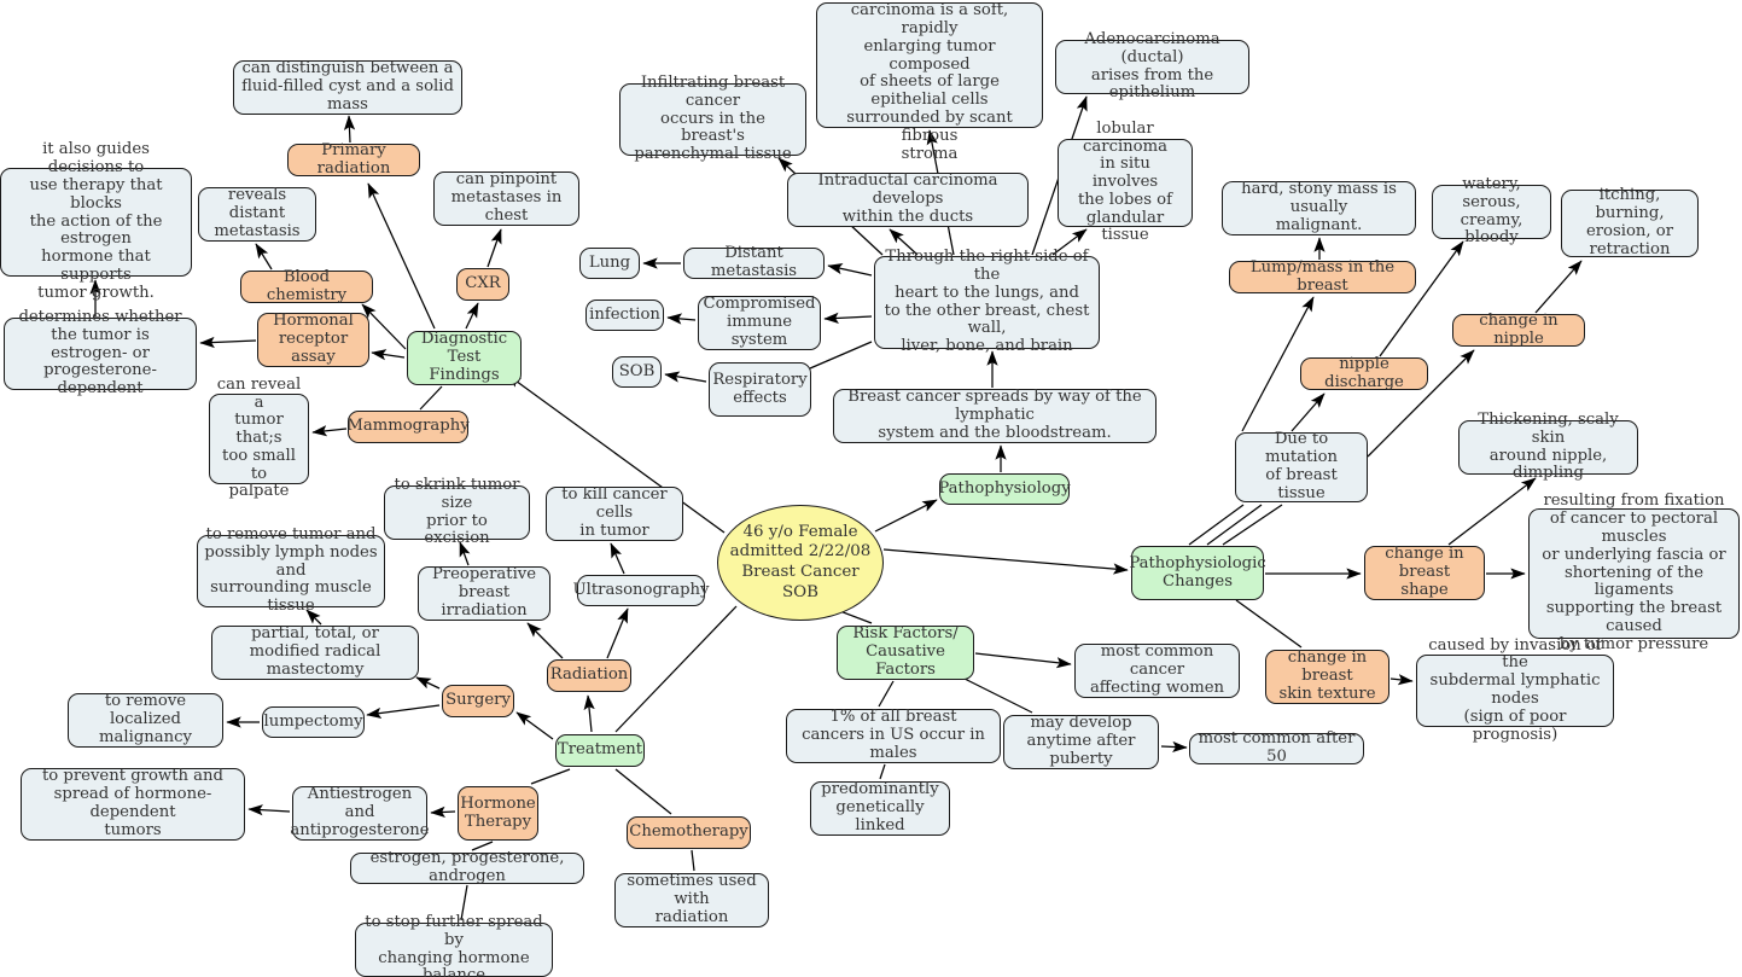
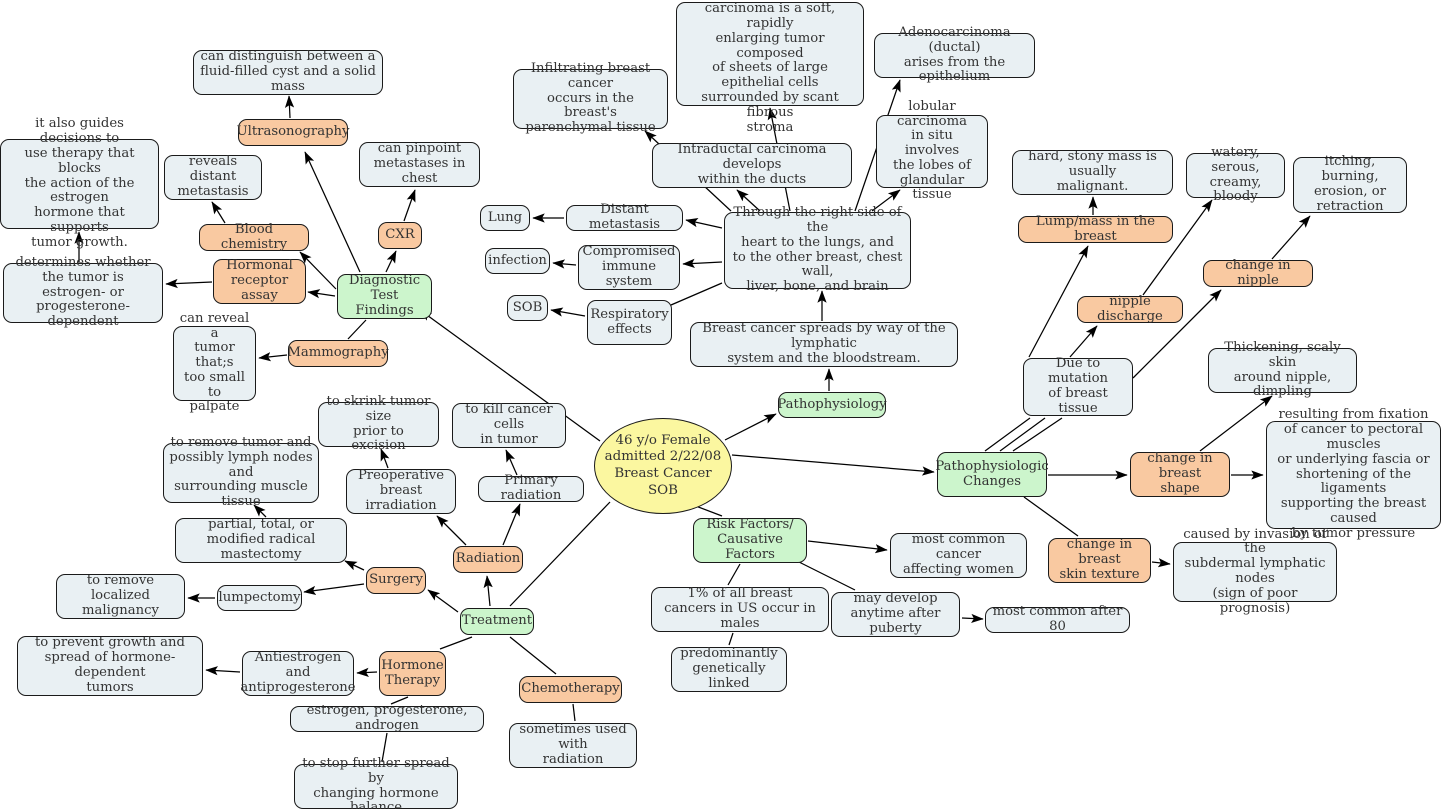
  46 y/o Female
  admitted 2/22/08
  Breast Cancer
  SOB
  Diagnostic Test
  Findings
  Pathophysiology
  Pathophysiologic
  Changes
  Risk Factors/
  Causative Factors
  Treatment
- Primary radiation
+ Ultrasonography
  Blood chemistry
  Hormonal
  receptor assay
  Mammography
  CXR
  Lump/mass in the breast
  nipple discharge
  change in nipple
  change in breast
  shape
  change in breast
  skin texture
  Surgery
  Radiation
  Hormone
  Therapy
  Chemotherapy
  can distinguish between a
  fluid-filled cyst and a solid mass
  reveals distant
  metastasis
  it also guides decisions to
  use therapy that blocks
  the action of the estrogen
  hormone that supports
  tumor growth.
  determines whether
  the tumor is estrogen- or
  progesterone-dependent
  can reveal a
  tumor that;s
  too small to
  palpate
  can pinpoint
  metastases in chest
  Infiltrating breast cancer
  occurs in the breast's
  parenchymal tissue
  carcinoma is a soft, rapidly
  enlarging tumor composed
  of sheets of large epithelial cells
  surrounded by scant fibrous
  stroma
  Adenocarcinoma (ductal)
  arises from the epithelium
  lobular carcinoma
  in situ involves
  the lobes of
  glandular tissue
  Intraductal carcinoma develops
  within the ducts
  Through the right side of the
  heart to the lungs, and
  to the other breast, chest wall,
  liver, bone, and brain
  Lung
  Distant metastasis
  infection
  Compromised
  immune system
  SOB
  Respiratory
  effects
  Breast cancer spreads by way of the lymphatic
  system and the bloodstream.
  hard, stony mass is usually
  malignant.
  watery, serous,
  creamy, bloody
  itching, burning,
  erosion, or
  retraction
  Due to mutation
  of breast tissue
  Thickening, scaly skin
  around nipple, dimpling
  resulting from fixation
  of cancer to pectoral muscles
  or underlying fascia or
  shortening of the ligaments
  supporting the breast caused
  by tumor pressure
  caused by invasion of the
  subdermal lymphatic nodes
  (sign of poor prognosis)
  most common cancer
  affecting women
  1% of all breast
  cancers in US occur in males
  may develop
  anytime after puberty
- most common after 50
+ most common after 80
  predominantly
  genetically linked
  to skrink tumor size
  prior to excision
  to kill cancer cells
  in tumor
  to remove tumor and
  possibly lymph nodes and
  surrounding muscle tissue
  Preoperative
  breast irradiation
- Ultrasonography
+ Primary radiation
  partial, total, or
  modified radical mastectomy
  to remove localized
  malignancy
  lumpectomy
  to prevent growth and
  spread of hormone-dependent
  tumors
  Antiestrogen and
  antiprogesterone
  estrogen, progesterone, androgen
  to stop further spread by
  changing hormone balance
  sometimes used with
  radiation
